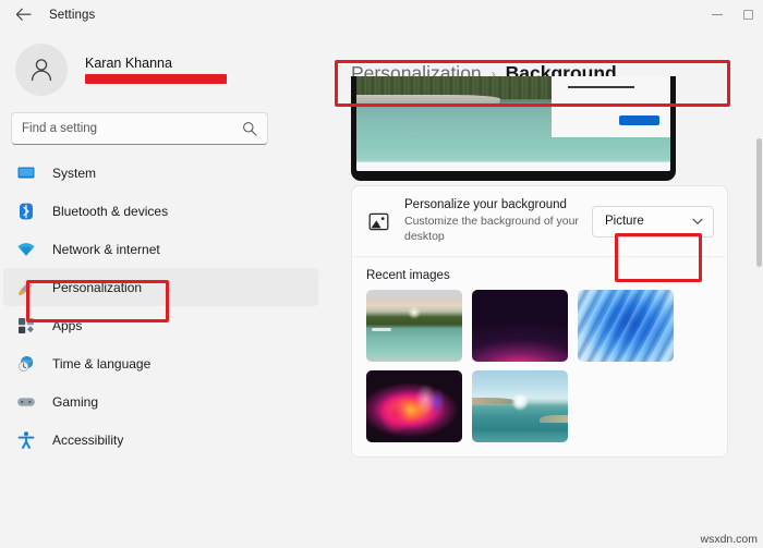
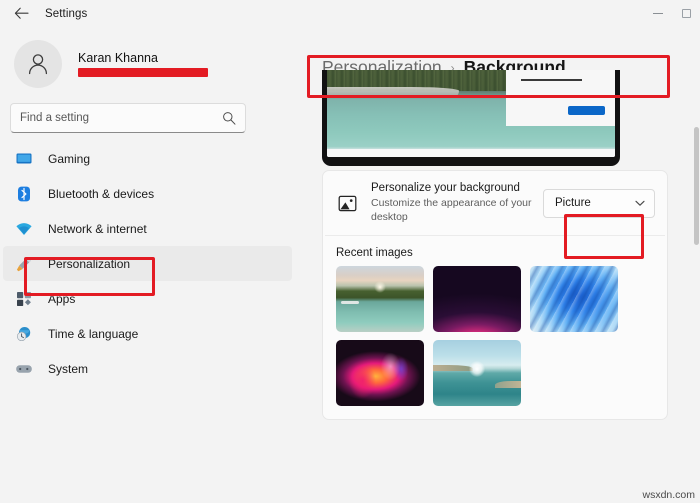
  Settings
  Karan Khanna
  Find a setting
- System
+ Gaming
  Bluetooth & devices
  Network & internet
  Personalization
  Apps
  Time & language
- Gaming
+ System
- Accessibility
  Personalization
  ›
  Background
  Personalize your background
- Customize the background of your desktop
+ Customize the appearance of your desktop
  Picture
  Recent images
  wsxdn.com
